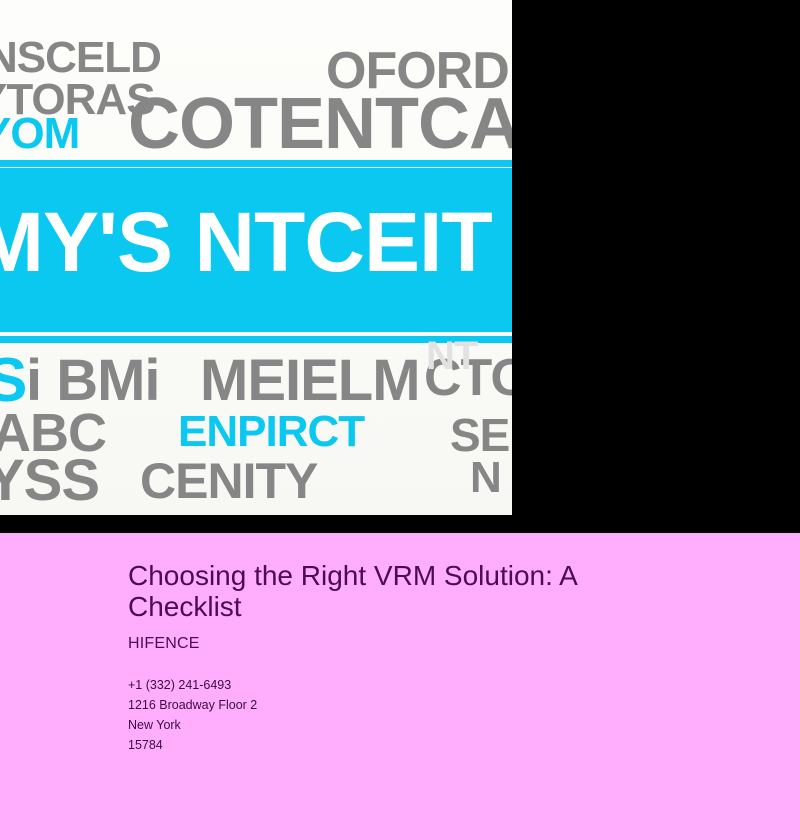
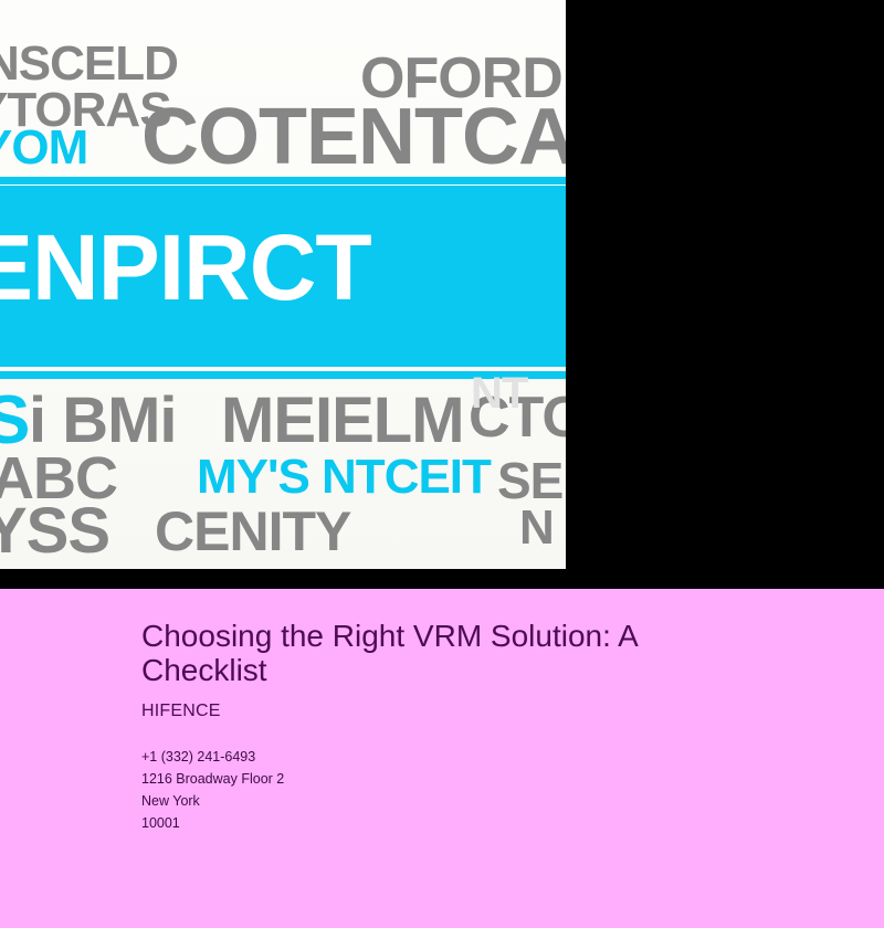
  NSCELD
  TORAS
  OFORD
  COTENTCA
- MY'S NTCEIT
+ ENPIRCT
  S
  i BMi
  MEIELM
  CTO
  NT
  ABC
- ENPIRCT
+ MY'S NTCEIT
  SE
  YSS
  CENITY
  N
  Choosing the Right VRM Solution: A Checklist
  HIFENCE
  +1 (332) 241-6493
  1216 Broadway Floor 2
  New York
- 15784
+ 10001
